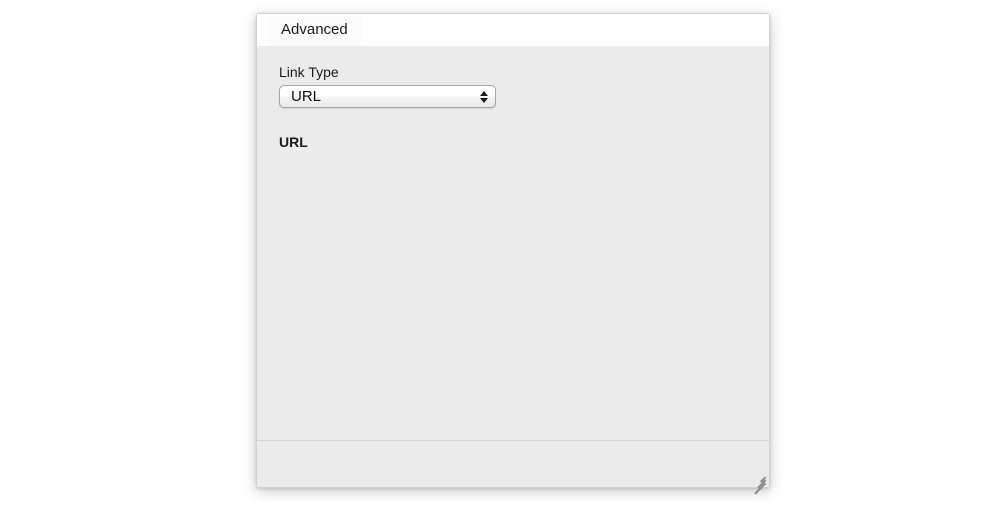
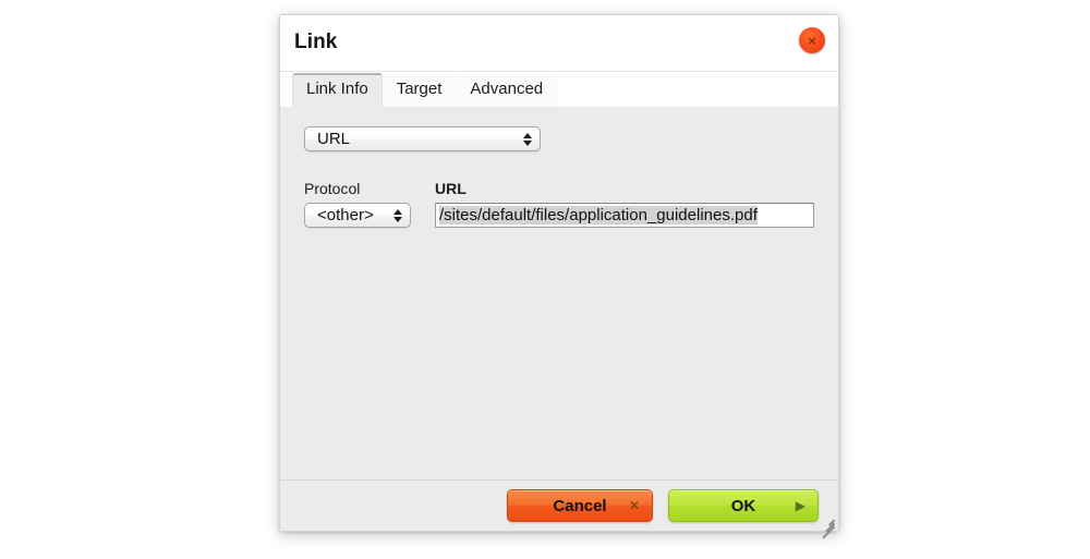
+ Link
+ ×
+ Link Info
+ Target
  Advanced
- Link Type
  URL
+ Protocol
+ <other>
  URL
+ /sites/default/files/application_guidelines.pdf
+ Cancel
+ ✕
+ OK
+ ▶
